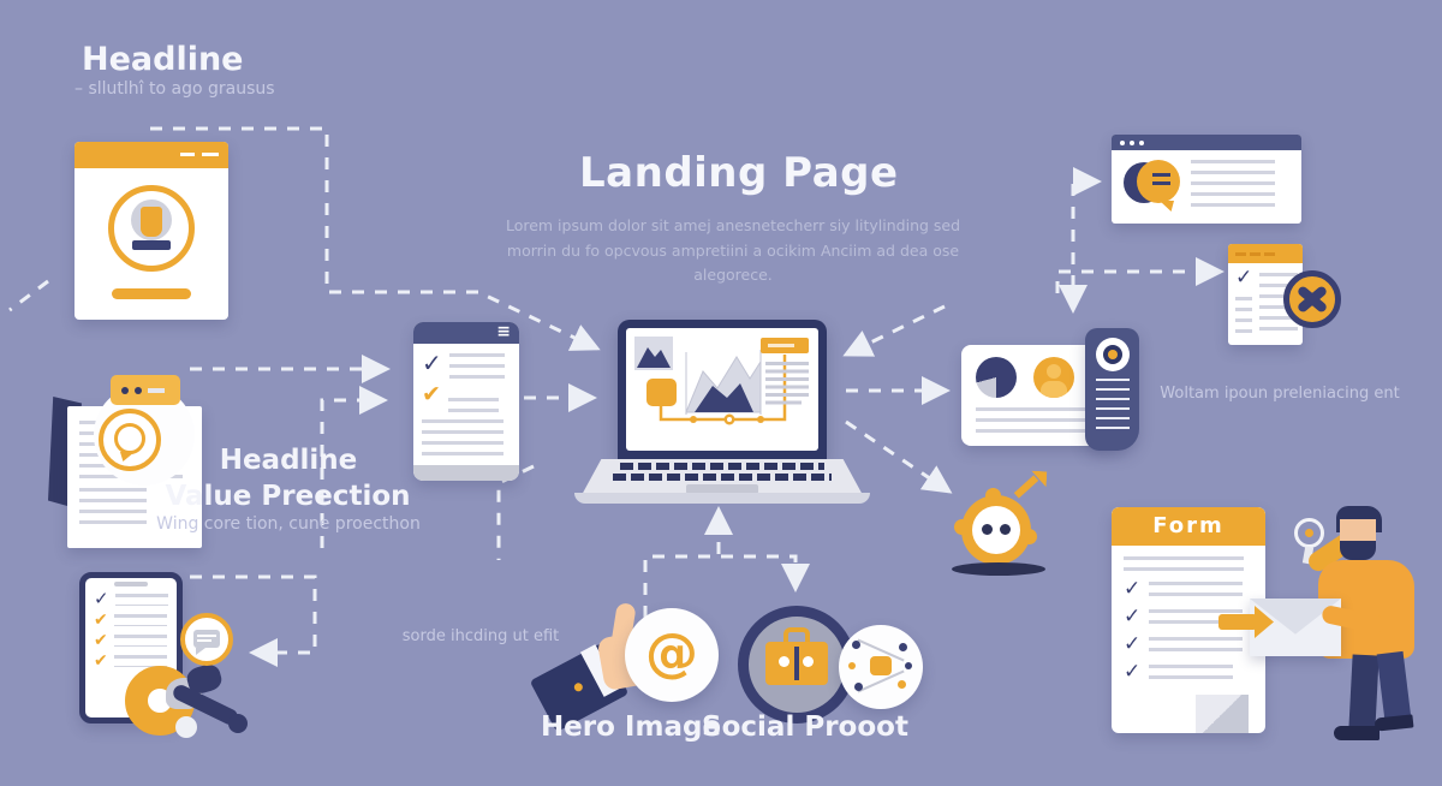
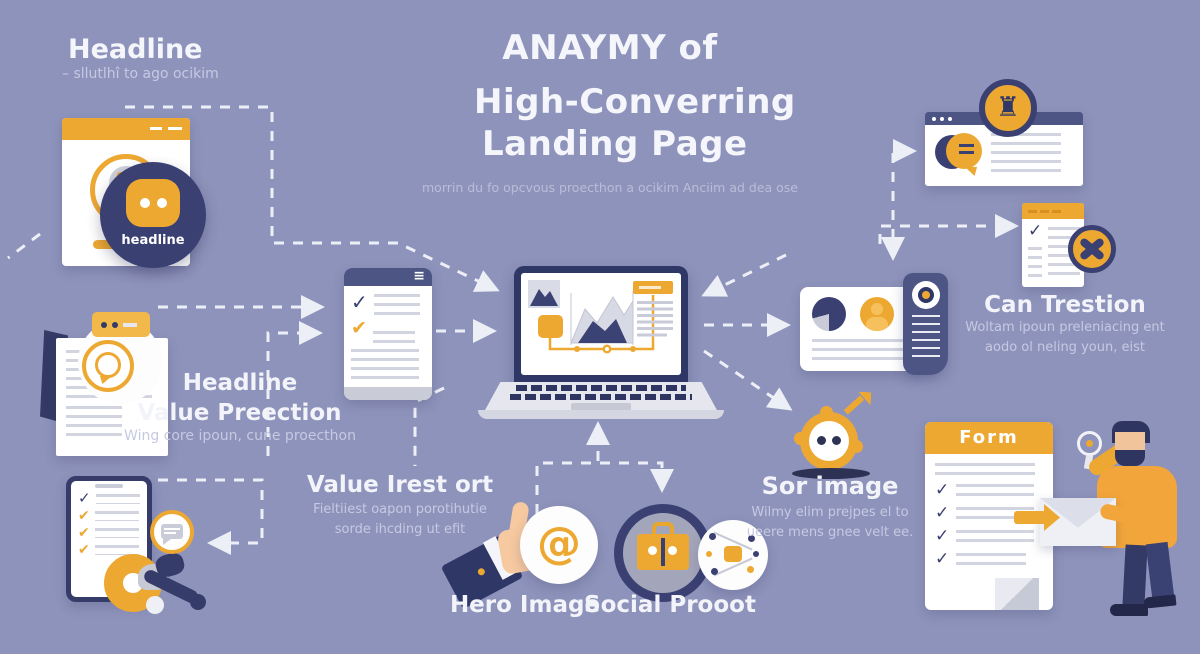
  Headline
- – sllutlhî to ago grausus
+ – sllutlhî to ago ocikim
+ headline
+ ANAYMY of
+ High-Converring
  Landing Page
- Lorem ipsum dolor sit amej anesnetecherr siy litylinding sed
- morrin du fo opcvous ampretiini a ocikim Anciim ad dea ose
+ morrin du fo opcvous proecthon a ocikim Anciim ad dea ose
- alegorece.
  Headline
  Value Preection
- Wing core tion, cune proecthon
+ Wing core ipoun, cune proecthon
  ≡
  ✓
  ✔
+ Value Irest ort
+ Fieltiiest oapon porotihutie
  sorde ihcding ut efit
  @
  Hero Image
  Social Prooot
+ Sor image
+ Wilmy elim prejpes el to
+ ueere mens gnee velt ee.
+ ♜
  ✓
+ Can Trestion
  Woltam ipoun preleniacing ent
+ aodo ol neling youn, eist
  Form
  ✓
  ✓
  ✓
  ✓
  ✓
  ✔
  ✔
  ✔
